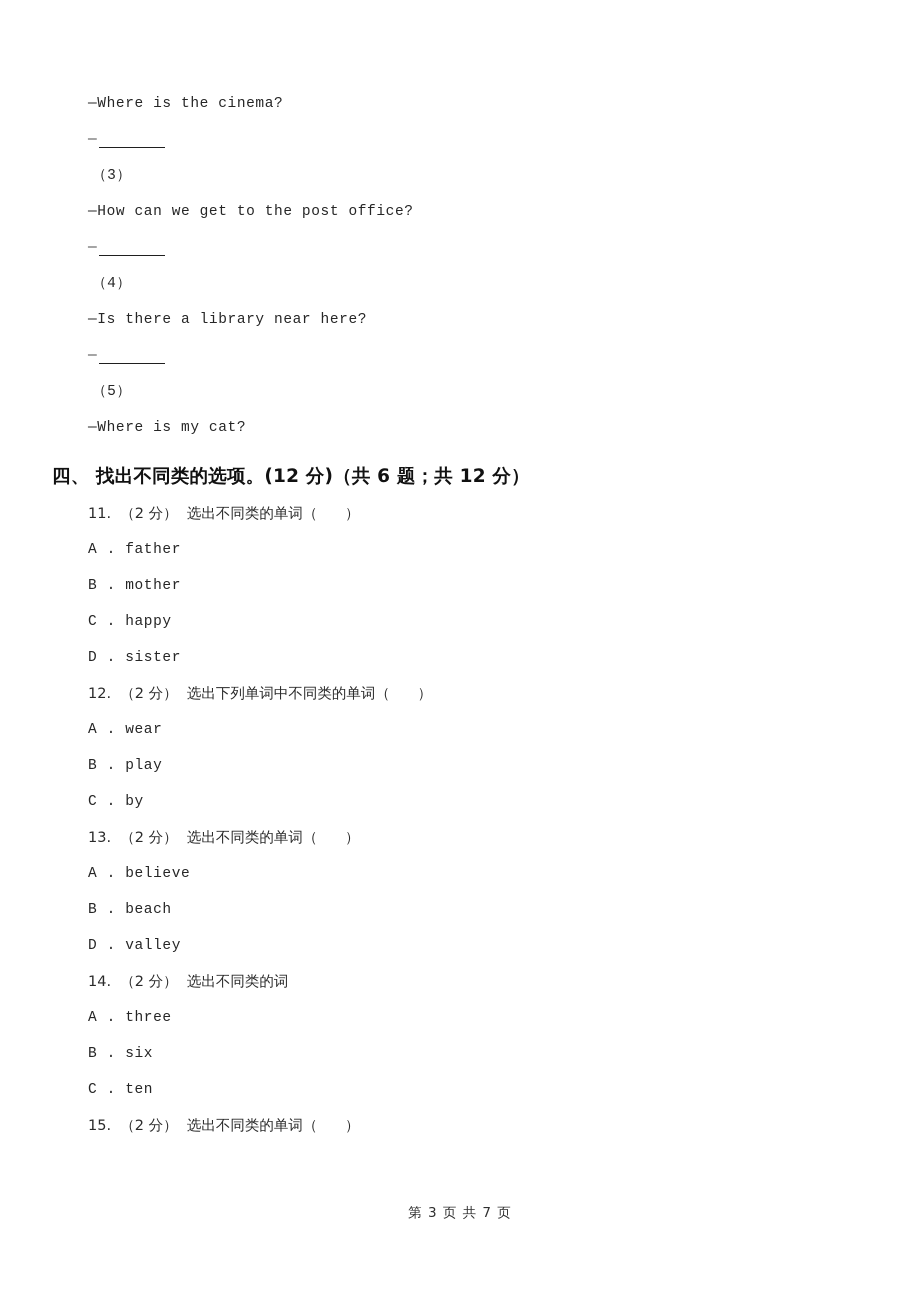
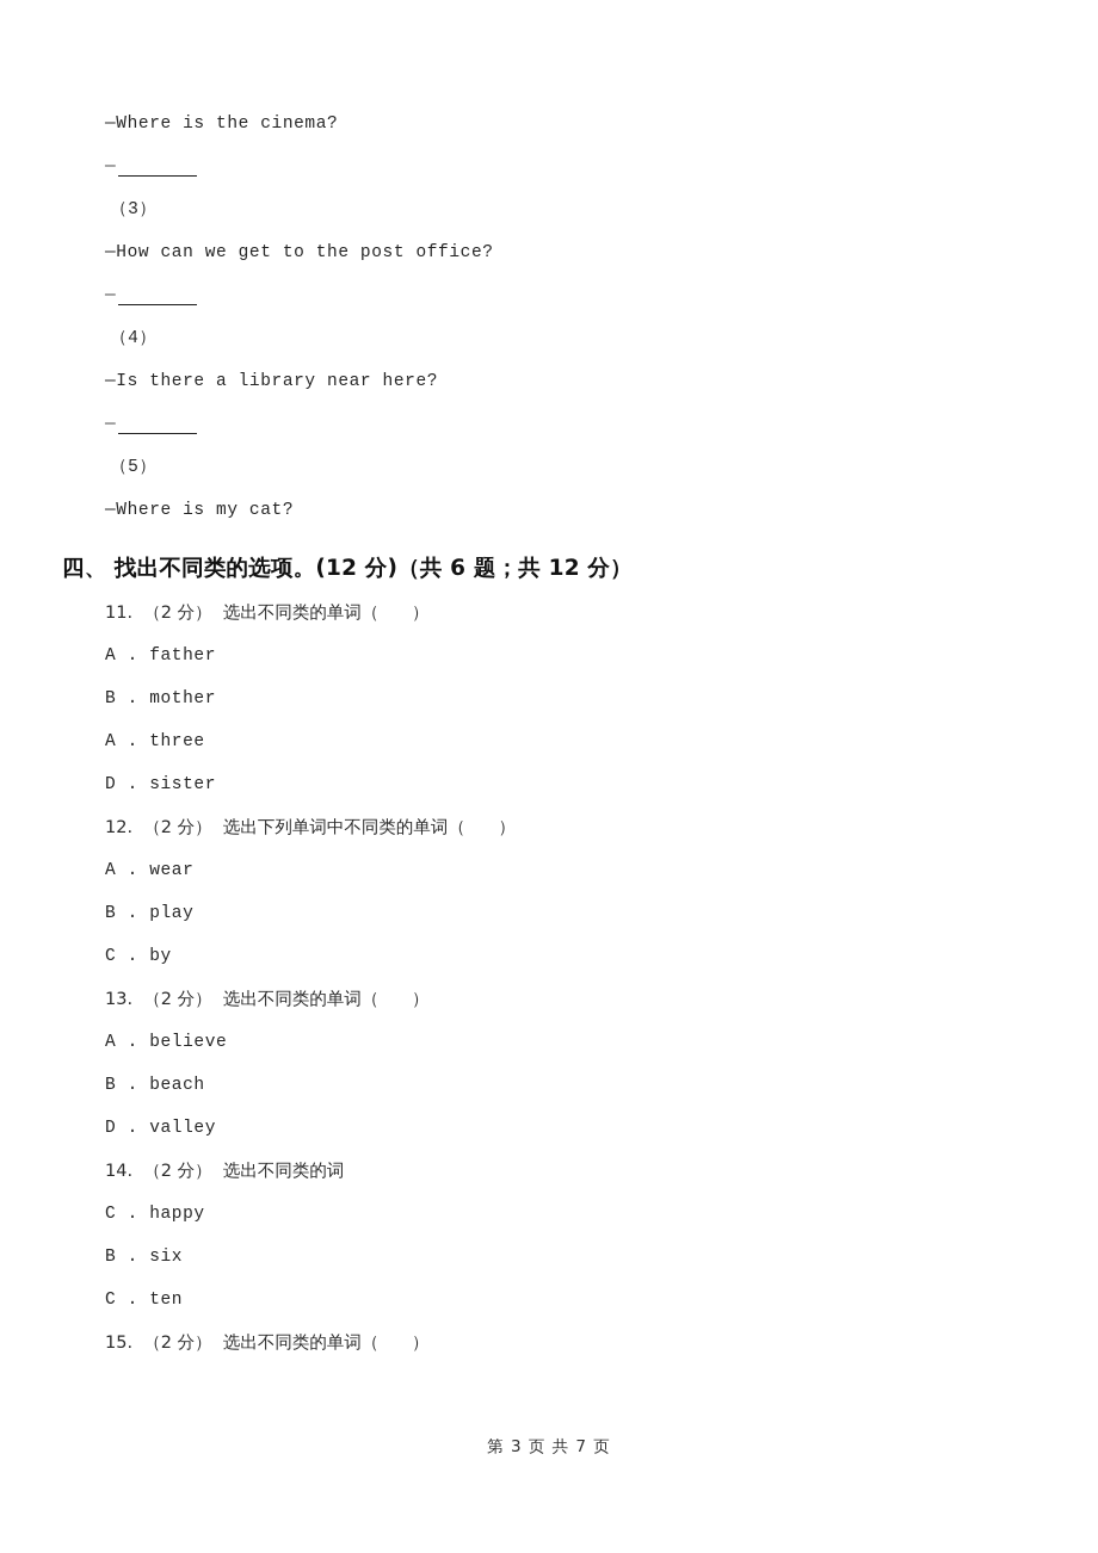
  —Where is the cinema?
  —
  （3）
  —How can we get to the post office?
  —
  （4）
  —Is there a library near here?
  —
  （5）
  —Where is my cat?
  四、 找出不同类的选项。(12 分)（共 6 题；共 12 分）
  11. （2 分） 选出不同类的单词（ ）
  A . father
  B . mother
- C . happy
+ A . three
  D . sister
  12. （2 分） 选出下列单词中不同类的单词（ ）
  A . wear
  B . play
  C . by
  13. （2 分） 选出不同类的单词（ ）
  A . believe
  B . beach
  D . valley
  14. （2 分） 选出不同类的词
- A . three
+ C . happy
  B . six
  C . ten
  15. （2 分） 选出不同类的单词（ ）
  第 3 页 共 7 页
